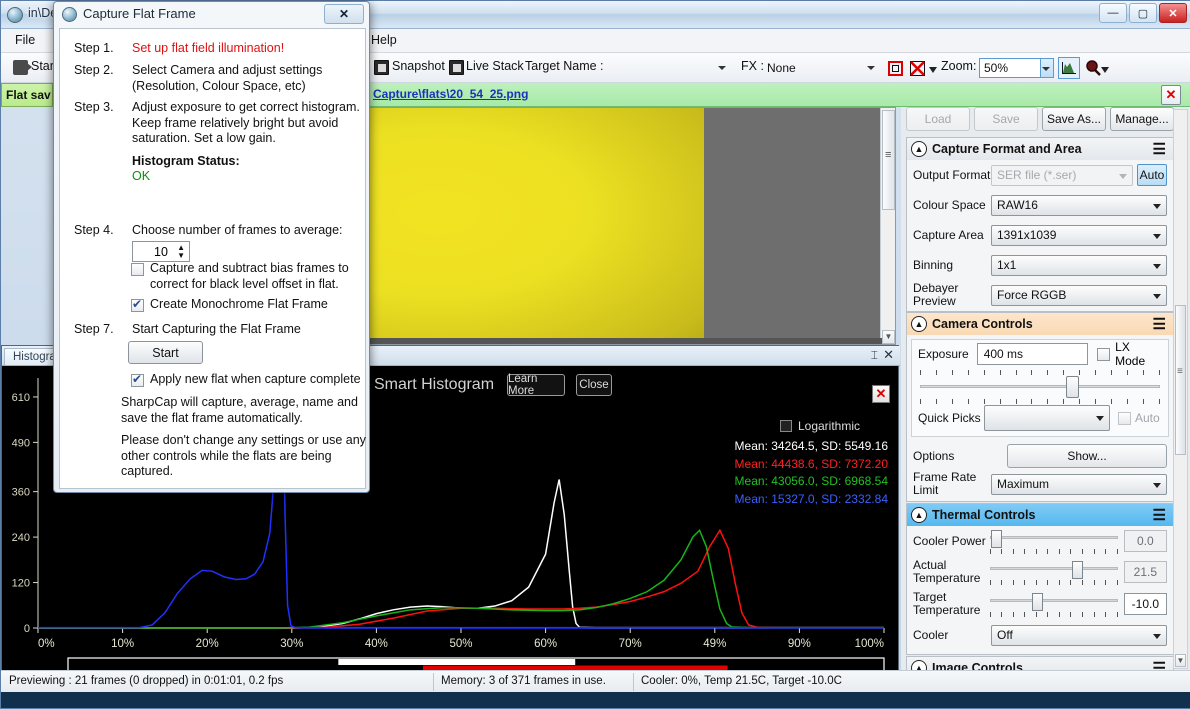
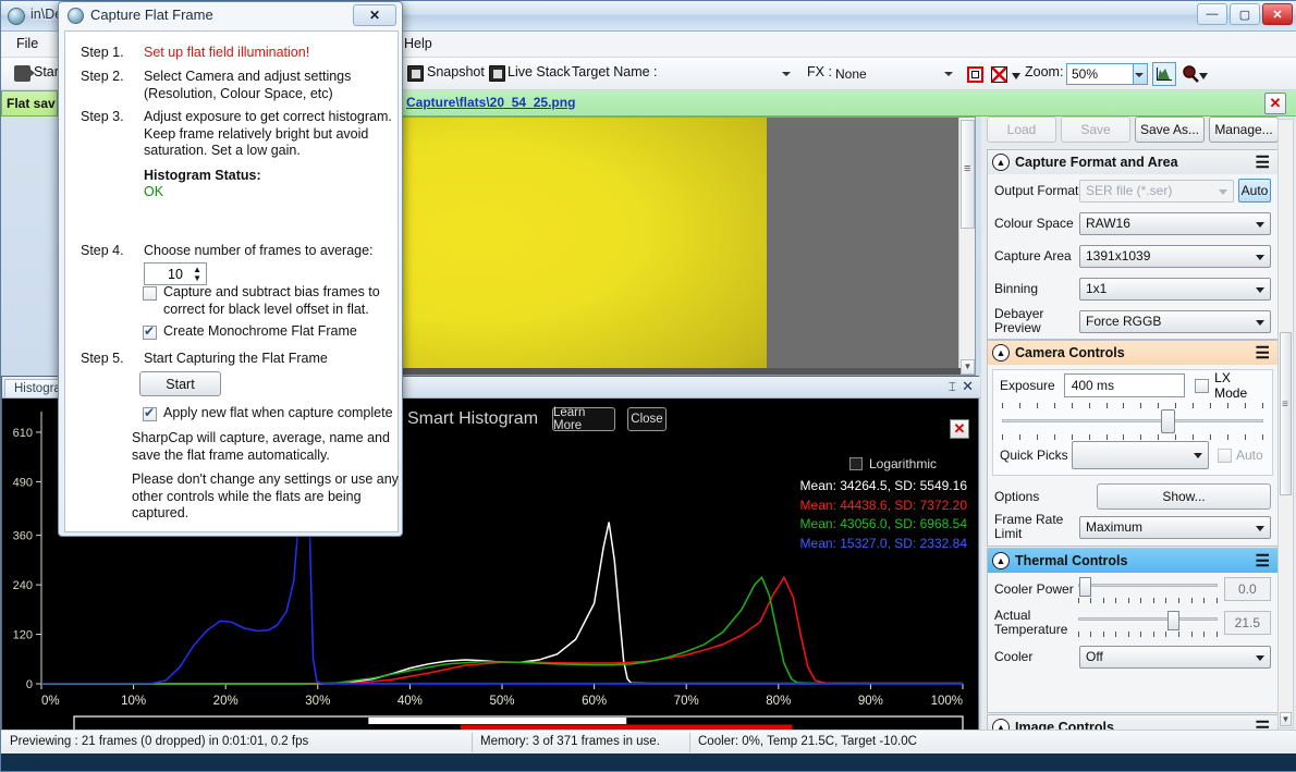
  —
  ▢
  ✕
  File
  Help
  Star
  Snapshot
  Live Stack
  Target Name :
  FX :
  None
  Zoom:
  50%
  Capture\flats\20_54_25.png
  ✕
  ▼
  Flat sav
  Load
  Save
  Save As...
  Manage...
  ▲
  Capture Format and Area
  ☰
  Output Format
  SER file (*.ser)
  Auto
  Colour Space
  RAW16
  Capture Area
  1391x1039
  Binning
  1x1
  Debayer Preview
  Force RGGB
  ▲
  Camera Controls
  ☰
  Exposure
  400 ms
  LX Mode
  Quick Picks
  Auto
  Options
  Show...
  Frame Rate Limit
  Maximum
  ▲
  Thermal Controls
  ☰
  Cooler Power
  0.0
  Actual Temperature
  21.5
- Target Temperature
- -10.0
  Cooler
  Off
  ▲
  Image Controls
  ☰
  ▼
  Histogr
  ⌶
  ✕
  Smart Histogram
  Learn More
  Close
  ✕
  Logarithmic
  Mean: 34264.5, SD: 5549.16
  Mean: 44438.6, SD: 7372.20
  Mean: 43056.0, SD: 6968.54
  Mean: 15327.0, SD: 2332.84
  610
  490
  360
  240
  120
  0
  0%
  10%
  20%
  30%
  40%
  50%
  60%
  70%
- 49%
+ 80%
  90%
  100%
  Previewing : 21 frames (0 dropped) in 0:01:01, 0.2 fps
  Memory: 3 of 371 frames in use.
  Cooler: 0%, Temp 21.5C, Target -10.0C
  Capture Flat Frame
  ✕
  Step 1.
  Set up flat field illumination!
  Step 2.
  Select Camera and adjust settings (Resolution, Colour Space, etc)
  Step 3.
  Adjust exposure to get correct histogram. Keep frame relatively bright but avoid saturation. Set a low gain.
  Histogram Status:
  OK
  Step 4.
  Choose number of frames to average:
  10
  ▲
  ▼
  Capture and subtract bias frames to correct for black level offset in flat.
  Create Monochrome Flat Frame
- Step 7.
+ Step 5.
  Start Capturing the Flat Frame
  Start
  Apply new flat when capture complete
  SharpCap will capture, average, name and save the flat frame automatically.
  Please don't change any settings or use any other controls while the flats are being captured.
